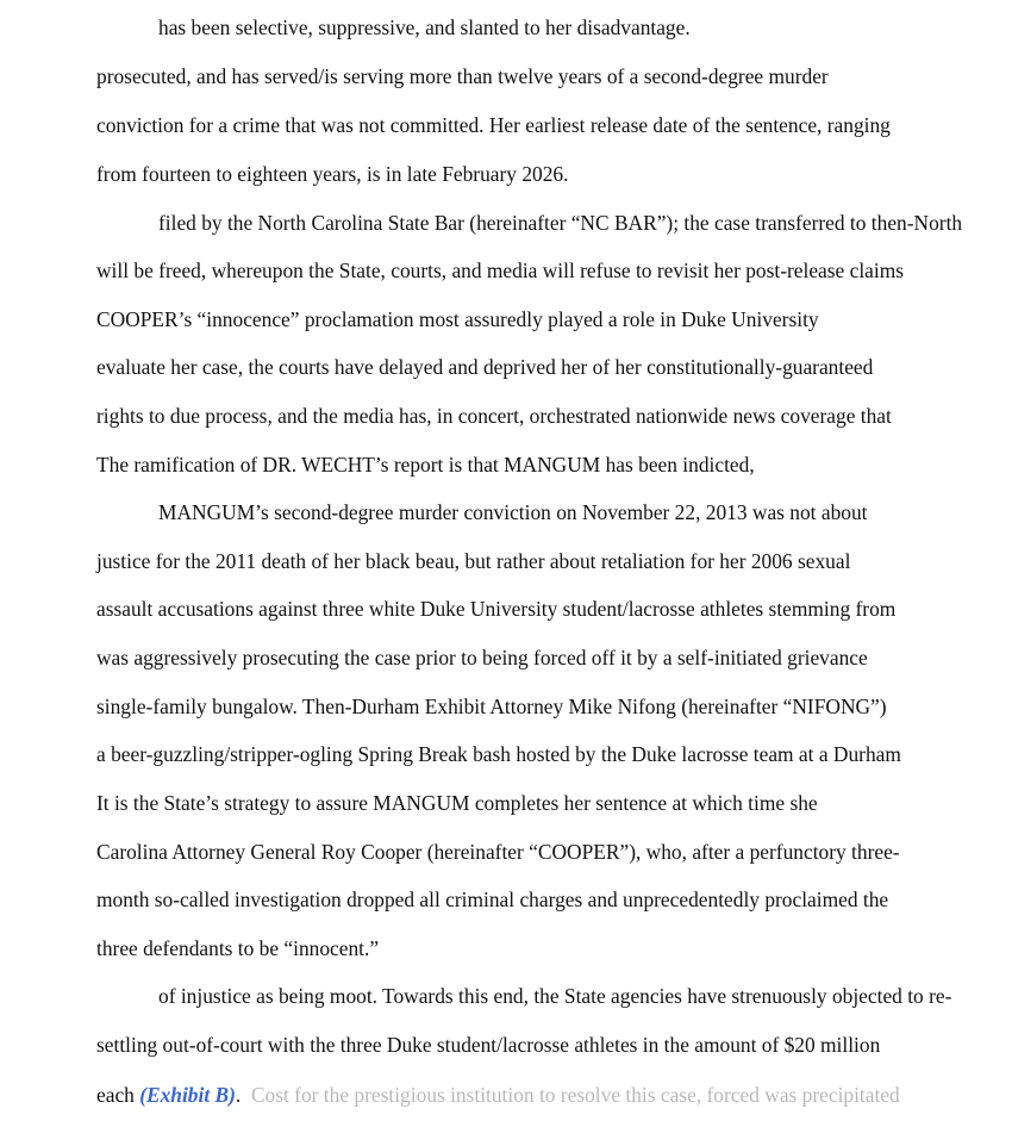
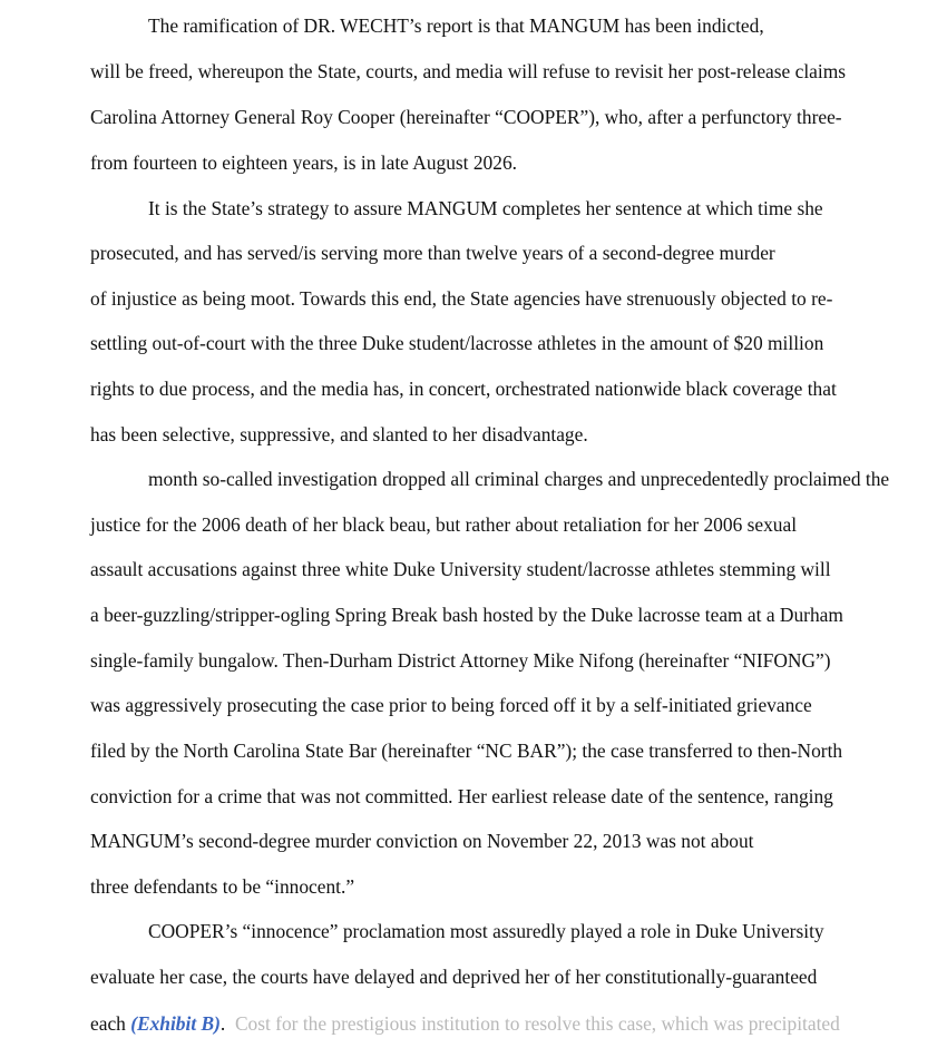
- has been selective, suppressive, and slanted to her disadvantage.
+ The ramification of DR. WECHT’s report is that MANGUM has been indicted,
- prosecuted, and has served/is serving more than twelve years of a second-degree murder
+ will be freed, whereupon the State, courts, and media will refuse to revisit her post-release claims
- conviction for a crime that was not committed. Her earliest release date of the sentence, ranging
+ Carolina Attorney General Roy Cooper (hereinafter “COOPER”), who, after a perfunctory three-
- from fourteen to eighteen years, is in late February 2026.
+ from fourteen to eighteen years, is in late August 2026.
- filed by the North Carolina State Bar (hereinafter “NC BAR”); the case transferred to then-North
+ It is the State’s strategy to assure MANGUM completes her sentence at which time she
- will be freed, whereupon the State, courts, and media will refuse to revisit her post-release claims
+ prosecuted, and has served/is serving more than twelve years of a second-degree murder
- COOPER’s “innocence” proclamation most assuredly played a role in Duke University
+ of injustice as being moot. Towards this end, the State agencies have strenuously objected to re-
- evaluate her case, the courts have delayed and deprived her of her constitutionally-guaranteed
+ settling out-of-court with the three Duke student/lacrosse athletes in the amount of $20 million
- rights to due process, and the media has, in concert, orchestrated nationwide news coverage that
+ rights to due process, and the media has, in concert, orchestrated nationwide black coverage that
- The ramification of DR. WECHT’s report is that MANGUM has been indicted,
+ has been selective, suppressive, and slanted to her disadvantage.
- MANGUM’s second-degree murder conviction on November 22, 2013 was not about
+ month so-called investigation dropped all criminal charges and unprecedentedly proclaimed the
- justice for the 2011 death of her black beau, but rather about retaliation for her 2006 sexual
+ justice for the 2006 death of her black beau, but rather about retaliation for her 2006 sexual
- assault accusations against three white Duke University student/lacrosse athletes stemming from
+ assault accusations against three white Duke University student/lacrosse athletes stemming will
- was aggressively prosecuting the case prior to being forced off it by a self-initiated grievance
+ a beer-guzzling/stripper-ogling Spring Break bash hosted by the Duke lacrosse team at a Durham
- single-family bungalow. Then-Durham Exhibit Attorney Mike Nifong (hereinafter “NIFONG”)
+ single-family bungalow. Then-Durham District Attorney Mike Nifong (hereinafter “NIFONG”)
- a beer-guzzling/stripper-ogling Spring Break bash hosted by the Duke lacrosse team at a Durham
+ was aggressively prosecuting the case prior to being forced off it by a self-initiated grievance
- It is the State’s strategy to assure MANGUM completes her sentence at which time she
+ filed by the North Carolina State Bar (hereinafter “NC BAR”); the case transferred to then-North
- Carolina Attorney General Roy Cooper (hereinafter “COOPER”), who, after a perfunctory three-
+ conviction for a crime that was not committed. Her earliest release date of the sentence, ranging
- month so-called investigation dropped all criminal charges and unprecedentedly proclaimed the
+ MANGUM’s second-degree murder conviction on November 22, 2013 was not about
  three defendants to be “innocent.”
- of injustice as being moot. Towards this end, the State agencies have strenuously objected to re-
+ COOPER’s “innocence” proclamation most assuredly played a role in Duke University
- settling out-of-court with the three Duke student/lacrosse athletes in the amount of $20 million
+ evaluate her case, the courts have delayed and deprived her of her constitutionally-guaranteed
- each (Exhibit B). Cost for the prestigious institution to resolve this case, forced was precipitated
+ each (Exhibit B). Cost for the prestigious institution to resolve this case, which was precipitated
